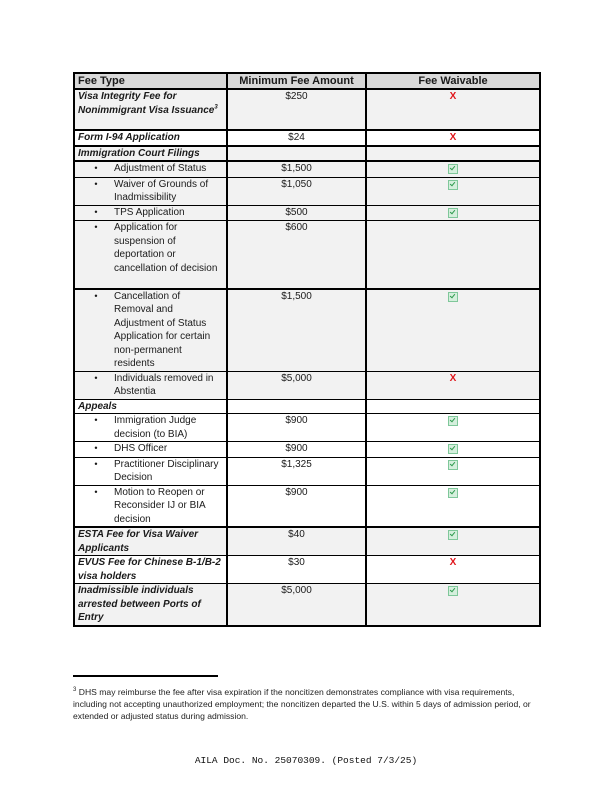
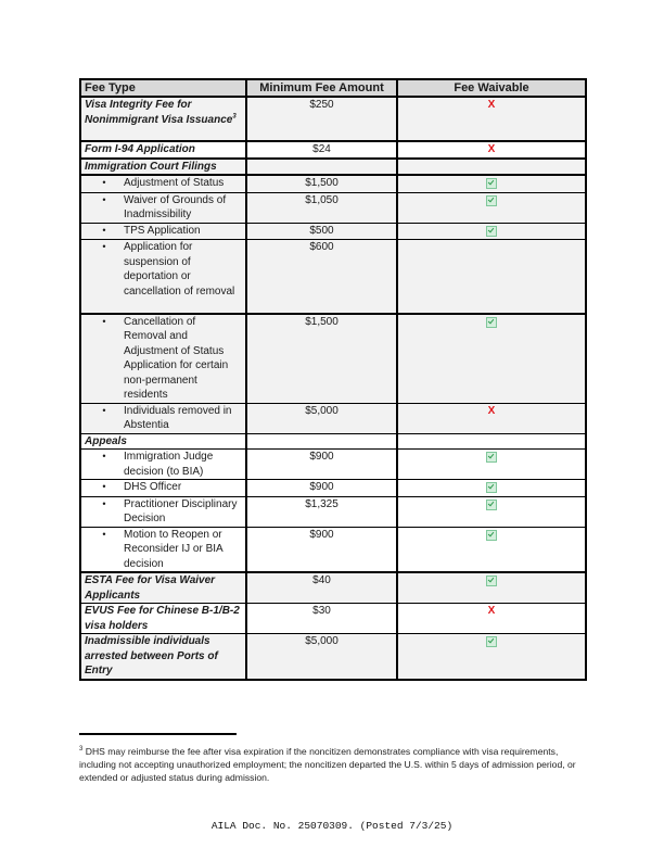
  Fee Type	Minimum Fee Amount	Fee Waivable
  Visa Integrity Fee for Nonimmigrant Visa Issuance	$250	X
  Form I-94 Application	$24	X
  Immigration Court Filings
  • Adjustment of Status	$1,500
  • Waiver of Grounds of Inadmissibility	$1,050
  • TPS Application	$500
- • Application for suspension of deportation or cancellation of decision	$600
+ • Application for suspension of deportation or cancellation of removal	$600
  • Cancellation of Removal and Adjustment of Status Application for certain non-permanent residents	$1,500
  • Individuals removed in Abstentia	$5,000	X
  Appeals
  • Immigration Judge decision (to BIA)	$900
  • DHS Officer	$900
  • Practitioner Disciplinary Decision	$1,325
  • Motion to Reopen or Reconsider IJ or BIA decision	$900
  ESTA Fee for Visa Waiver Applicants	$40
  EVUS Fee for Chinese B-1/B-2 visa holders	$30	X
  Inadmissible individuals arrested between Ports of Entry	$5,000
  DHS may reimburse the fee after visa expiration if the noncitizen demonstrates compliance with visa requirements, including not accepting unauthorized employment; the noncitizen departed the U.S. within 5 days of admission period, or extended or adjusted status during admission.
  AILA Doc. No. 25070309. (Posted 7/3/25)
